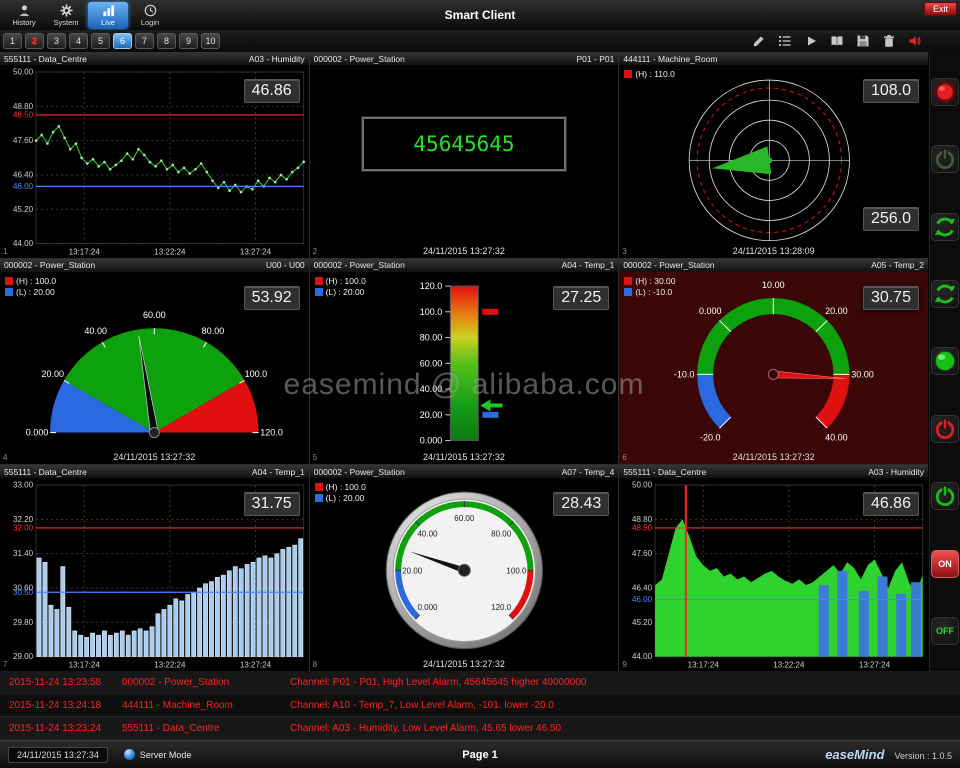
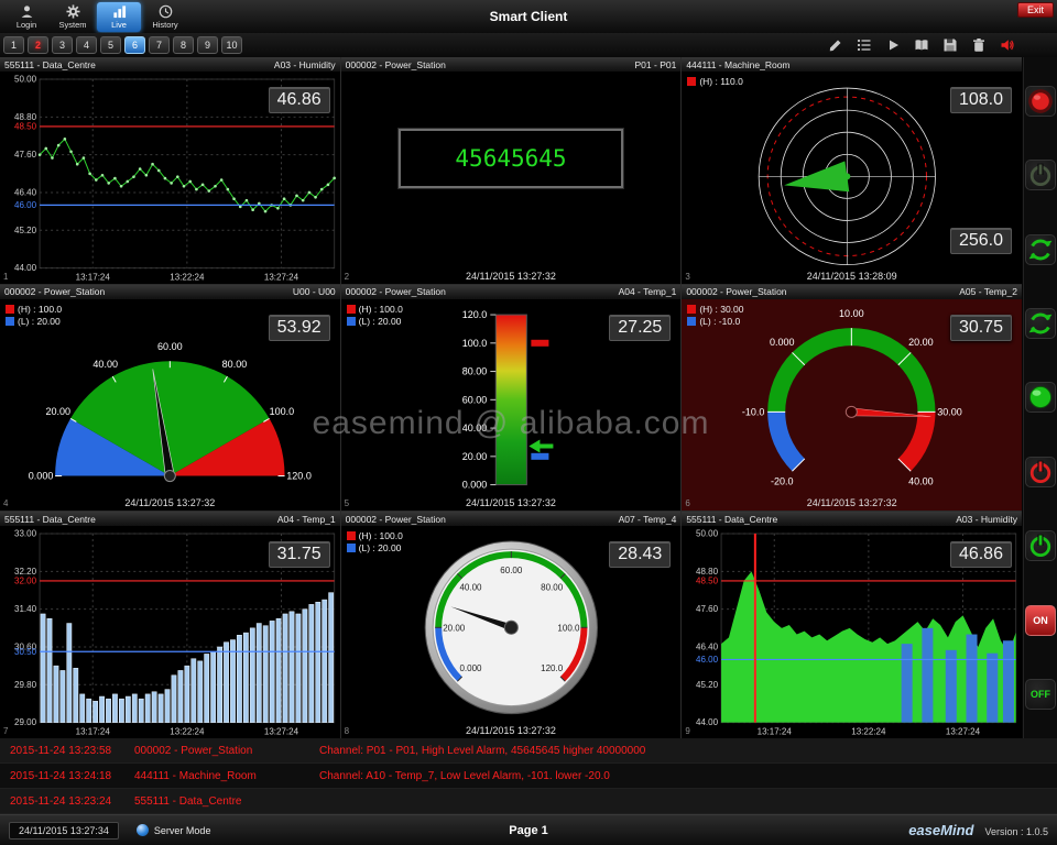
- History
+ Login
  System
  Live
- Login
+ History
  Smart Client
  Exit
  1
  2
  3
  4
  5
  6
  7
  8
  9
  10
  555111 - Data_Centre
  A03 - Humidity
  13:17:24
  13:22:24
  13:27:24
  50.00
  48.80
  47.60
  46.40
  45.20
  44.00
  48.50
  46.00
  46.86
  1
  000002 - Power_Station
  P01 - P01
  45645645
  24/11/2015 13:27:32
  2
  444111 - Machine_Room
  (H) : 110.0
  108.0
  256.0
  24/11/2015 13:28:09
  3
  000002 - Power_Station
  U00 - U00
  0.000
  20.00
  40.00
  60.00
  80.00
  100.0
  120.0
  (H) : 100.0
  (L) : 20.00
  53.92
  24/11/2015 13:27:32
  4
  000002 - Power_Station
  A04 - Temp_1
  0.000
  20.00
  40.00
  60.00
  80.00
  100.0
  120.0
  (H) : 100.0
  (L) : 20.00
  27.25
  24/11/2015 13:27:32
  5
  000002 - Power_Station
  A05 - Temp_2
  -20.0
  -10.0
  0.000
  10.00
  20.00
  30.00
  40.00
  (H) : 30.00
  (L) : -10.0
  30.75
  24/11/2015 13:27:32
  6
  555111 - Data_Centre
  A04 - Temp_1
  13:17:24
  13:22:24
  13:27:24
  33.00
  32.20
  31.40
  30.60
  29.80
  29.00
  32.00
  30.50
  31.75
  7
  000002 - Power_Station
  A07 - Temp_4
  0.000
  20.00
  40.00
  60.00
  80.00
  100.0
  120.0
  (H) : 100.0
  (L) : 20.00
  28.43
  24/11/2015 13:27:32
  8
  555111 - Data_Centre
  A03 - Humidity
  13:17:24
  13:22:24
  13:27:24
  50.00
  48.80
  47.60
  46.40
  45.20
  44.00
  48.50
  46.00
  46.86
  9
  easemind @ alibaba.com
  ON
  OFF
  2015-11-24 13:23:58
  000002 - Power_Station
  Channel: P01 - P01, High Level Alarm, 45645645 higher 40000000
  2015-11-24 13:24:18
  444111 - Machine_Room
  Channel: A10 - Temp_7, Low Level Alarm, -101. lower -20.0
  2015-11-24 13:23:24
  555111 - Data_Centre
- Channel: A03 - Humidity, Low Level Alarm, 45.65 lower 46.50
  24/11/2015 13:27:34
  Server Mode
  Page 1
  easeMind
  Version : 1.0.5
